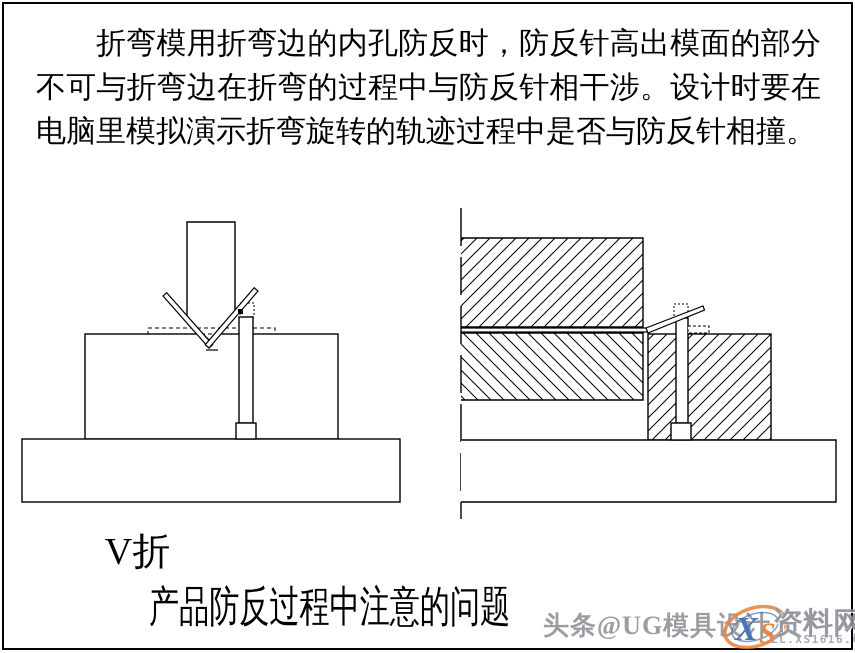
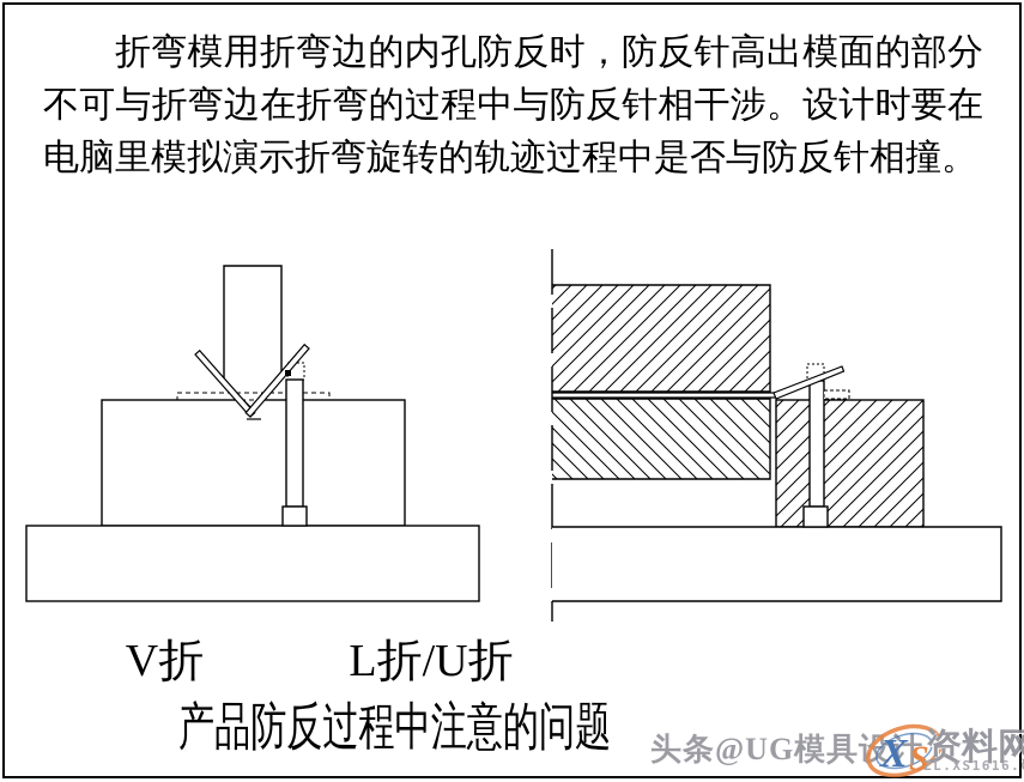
  折弯模用折弯边的内孔防反时，防反针高出模面的部分不可与折弯边在折弯的过程中与防反针相干涉。设计时要在电脑里模拟演示折弯旋转的轨迹过程中是否与防反针相撞。
  V折
+ L折/U折
  产品防反过程中注意的问题
  头条@UG模具设计
  X
  S
  资料网
  ZL.XS1616.
